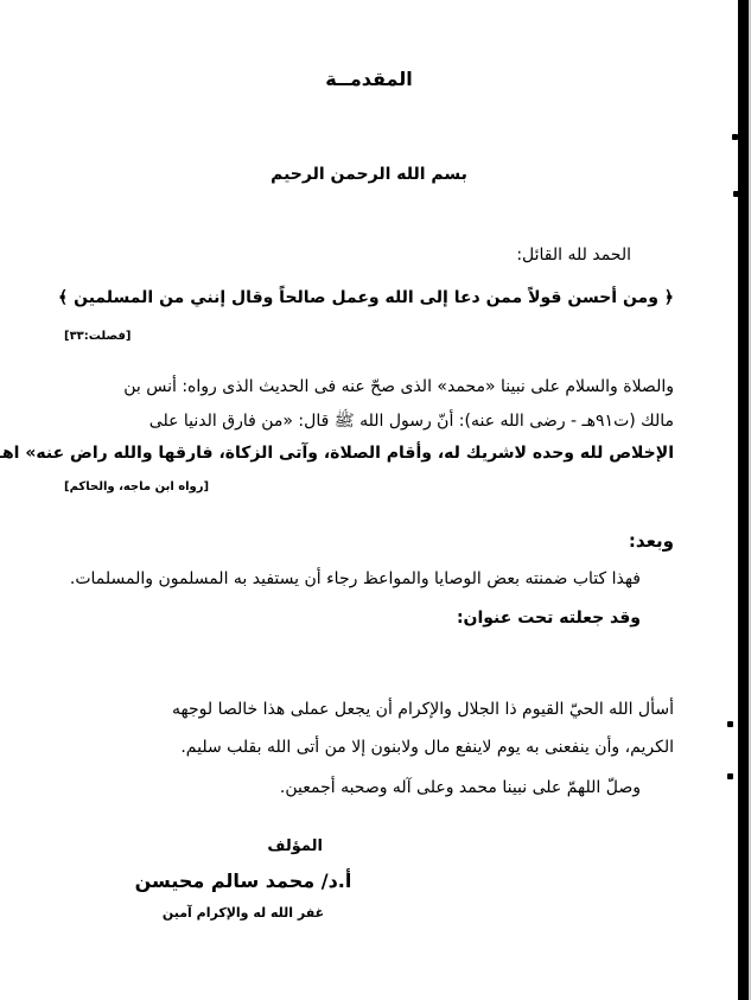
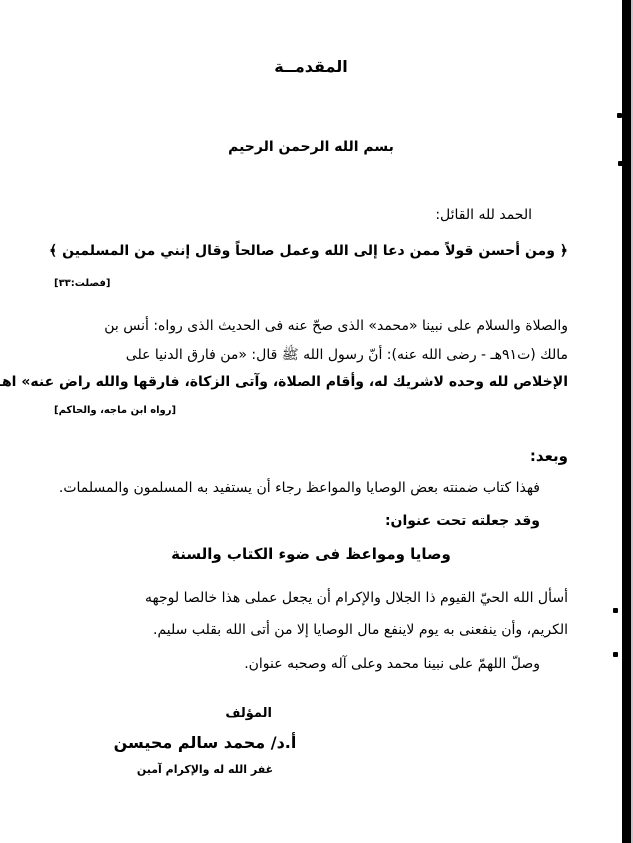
  المقدمــة
  بسم الله الرحمن الرحيم
  الحمد لله القائل:
  ﴿ ومن أحسن قولاً ممن دعا إلى الله وعمل صالحاً وقال إنني من المسلمين ﴾
  [فصلت:٣٣]
  والصلاة والسلام على نبينا «محمد» الذى صحّ عنه فى الحديث الذى رواه: أنس بن
  مالك (ت٩١هـ - رضى الله عنه): أنّ رسول الله ﷺ قال: «من فارق الدنيا على
  الإخلاص لله وحده لاشريك له، وأقام الصلاة، وآتى الزكاة، فارقها والله راض عنه» اه
  [رواه ابن ماجه، والحاكم]
  وبعد:
  فهذا كتاب ضمنته بعض الوصايا والمواعظ رجاء أن يستفيد به المسلمون والمسلمات.
  وقد جعلته تحت عنوان:
+ وصايا ومواعظ فى ضوء الكتاب والسنة
  أسأل الله الحيّ القيوم ذا الجلال والإكرام أن يجعل عملى هذا خالصا لوجهه
- الكريم، وأن ينفعنى به يوم لاينفع مال ولابنون إلا من أتى الله بقلب سليم.
+ الكريم، وأن ينفعنى به يوم لاينفع مال الوصايا إلا من أتى الله بقلب سليم.
- وصلّ اللهمّ على نبينا محمد وعلى آله وصحبه أجمعين.
+ وصلّ اللهمّ على نبينا محمد وعلى آله وصحبه عنوان.
  المؤلف
  أ.د/ محمد سالم محيسن
  غفر الله له والإكرام آمين
